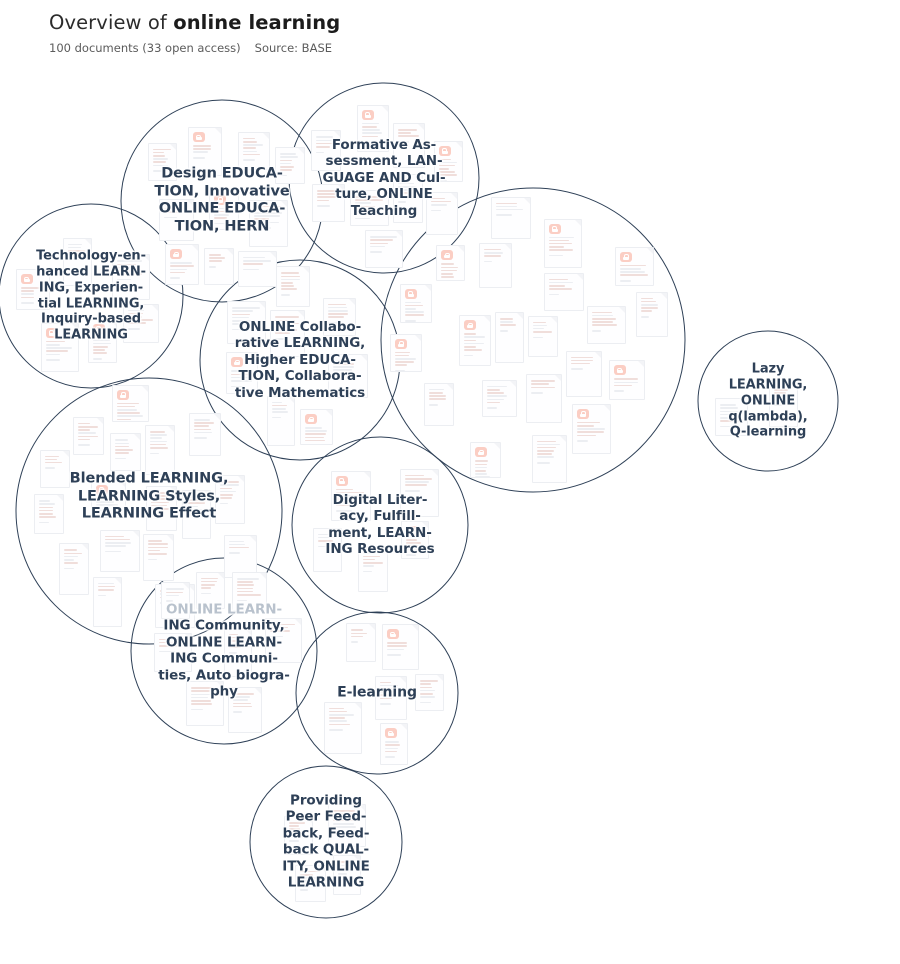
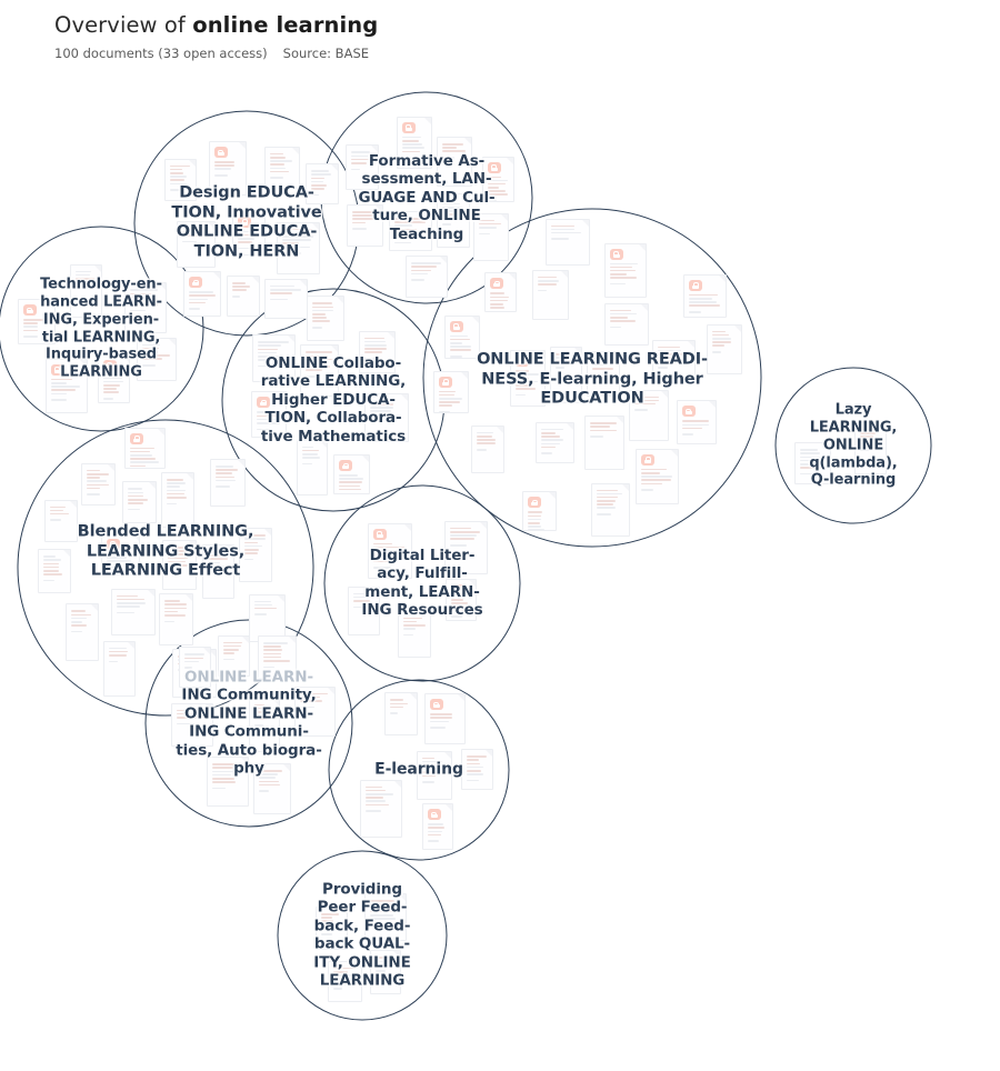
  Overview of online learning
  100 documents (33 open access) Source: BASE
  Design EDUCA-
  TION, Innovative
  ONLINE EDUCA-
  TION, HERN
  Formative As-
  sessment, LAN-
  GUAGE AND Cul-
  ture, ONLINE
  Teaching
  Technology-en-
  hanced LEARN-
  ING, Experien-
  tial LEARNING,
  Inquiry-based
  LEARNING
  ONLINE Collabo-
  rative LEARNING,
  Higher EDUCA-
  TION, Collabora-
  tive Mathematics
+ ONLINE LEARNING READI-
+ NESS, E-learning, Higher
+ EDUCATION
  Lazy
  LEARNING,
  ONLINE
  q(lambda),
  Q-learning
  Blended LEARNING,
  LEARNING Styles,
  LEARNING Effect
  Digital Liter-
  acy, Fulfill-
  ment, LEARN-
  ING Resources
  ONLINE LEARN-
  ING Community,
  ONLINE LEARN-
  ING Communi-
  ties, Auto biogra-
  phy
  E-learning
  Providing
  Peer Feed-
  back, Feed-
  back QUAL-
  ITY, ONLINE
  LEARNING
